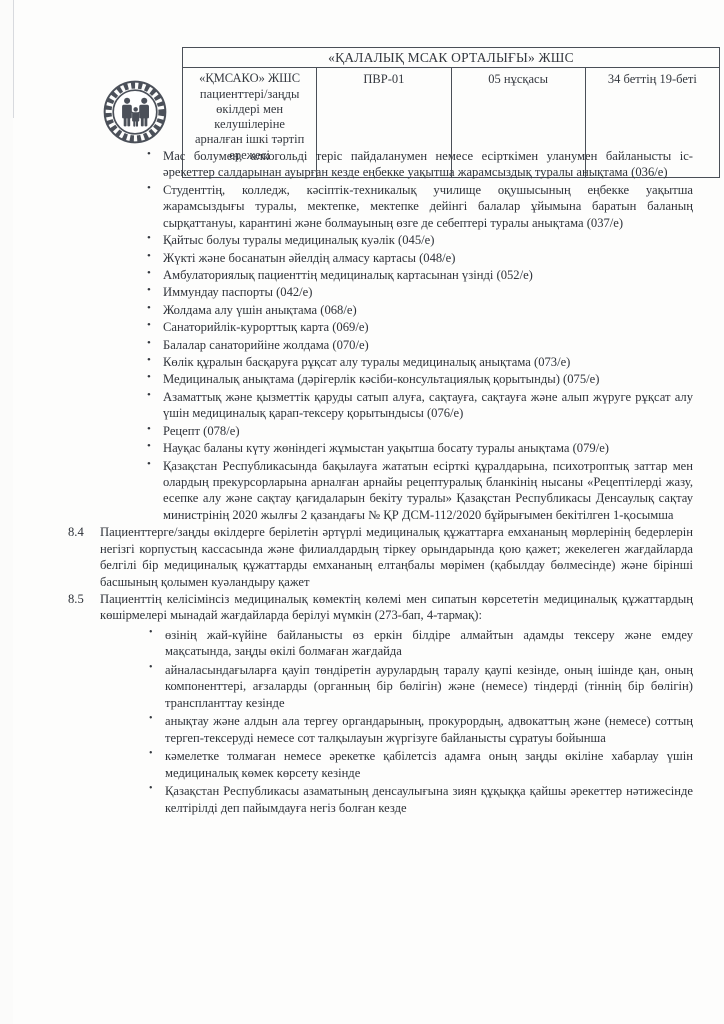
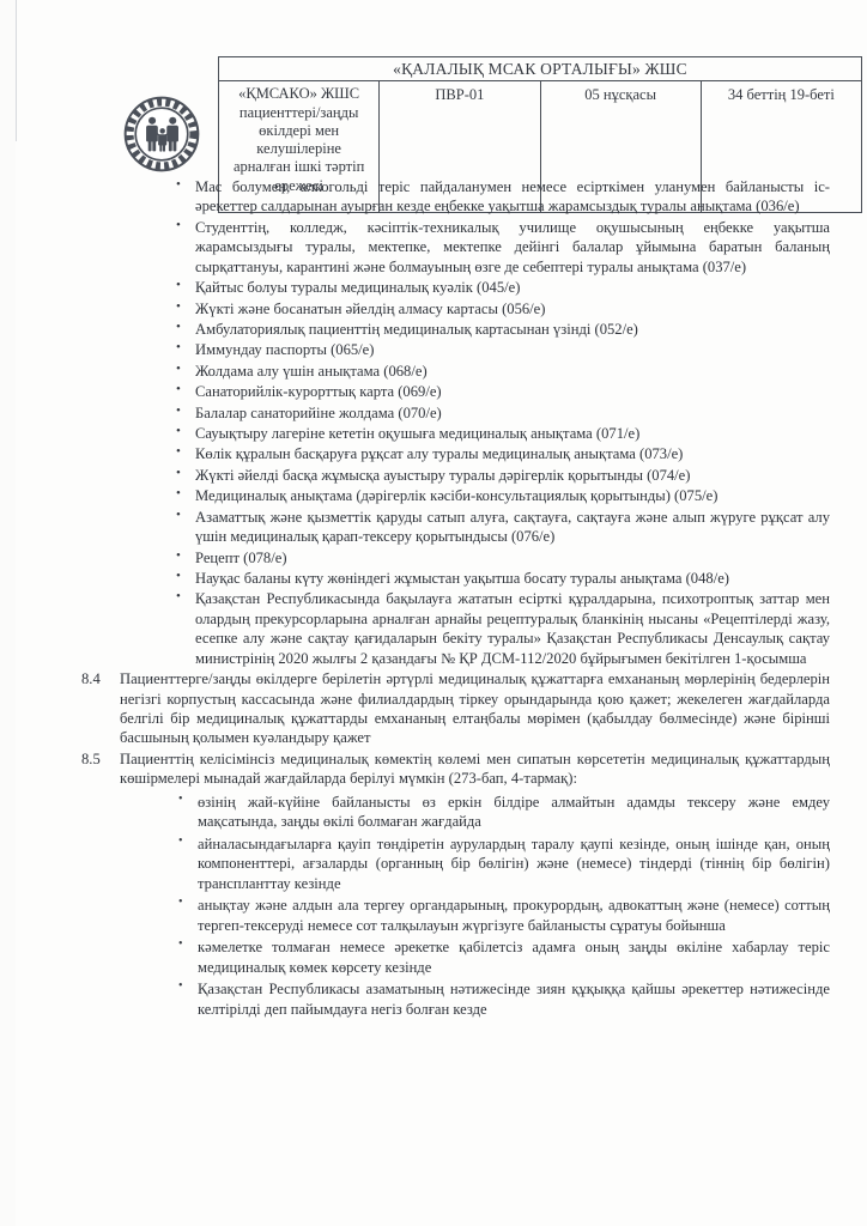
  	«ҚАЛАЛЫҚ МСАК ОРТАЛЫҒЫ» ЖШС
  «ҚМСАКО» ЖШС пациенттері/заңды өкілдері мен келушілеріне арналған ішкі тәртіп ережесі	ПВР-01	05 нұсқасы	34 беттің 19-беті
  Мас болумен, алкогольді теріс пайдаланумен немесе есірткімен уланумен байланысты іс-әрекеттер салдарынан ауырған кезде еңбекке уақытша жарамсыздық туралы анықтама (036/е)
  Студенттің, колледж, кәсіптік-техникалық училище оқушысының еңбекке уақытша жарамсыздығы туралы, мектепке, мектепке дейінгі балалар ұйымына баратын баланың сырқаттануы, карантині және болмауының өзге де себептері туралы анықтама (037/е)
  Қайтыс болуы туралы медициналық куәлік (045/е)
- Жүкті және босанатын әйелдің алмасу картасы (048/е)
+ Жүкті және босанатын әйелдің алмасу картасы (056/е)
  Амбулаториялық пациенттің медициналық картасынан үзінді (052/е)
- Иммундау паспорты (042/е)
+ Иммундау паспорты (065/е)
  Жолдама алу үшін анықтама (068/е)
  Санаторийлік-курорттық карта (069/е)
  Балалар санаторийіне жолдама (070/е)
+ Сауықтыру лагеріне кететін оқушыға медициналық анықтама (071/е)
  Көлік құралын басқаруға рұқсат алу туралы медициналық анықтама (073/е)
+ Жүкті әйелді басқа жұмысқа ауыстыру туралы дәрігерлік қорытынды (074/е)
  Медициналық анықтама (дәрігерлік кәсіби-консультациялық қорытынды) (075/е)
  Азаматтық және қызметтік қаруды сатып алуға, сақтауға, сақтауға және алып жүруге рұқсат алу үшін медициналық қарап-тексеру қорытындысы (076/е)
  Рецепт (078/е)
- Науқас баланы күту жөніндегі жұмыстан уақытша босату туралы анықтама (079/е)
+ Науқас баланы күту жөніндегі жұмыстан уақытша босату туралы анықтама (048/е)
  Қазақстан Республикасында бақылауға жататын есірткі құралдарына, психотроптық заттар мен олардың прекурсорларына арналған арнайы рецептуралық бланкінің нысаны «Рецептілерді жазу, есепке алу және сақтау қағидаларын бекіту туралы» Қазақстан Республикасы Денсаулық сақтау министрінің 2020 жылғы 2 қазандағы № ҚР ДСМ-112/2020 бұйрығымен бекітілген 1-қосымша
  8.4
  Пациенттерге/заңды өкілдерге берілетін әртүрлі медициналық құжаттарға емхананың мөрлерінің бедерлерін негізгі корпустың кассасында және филиалдардың тіркеу орындарында қою қажет; жекелеген жағдайларда белгілі бір медициналық құжаттарды емхананың елтаңбалы мөрімен (қабылдау бөлмесінде) және бірінші басшының қолымен куәландыру қажет
  8.5
  Пациенттің келісімінсіз медициналық көмектің көлемі мен сипатын көрсететін медициналық құжаттардың көшірмелері мынадай жағдайларда берілуі мүмкін (273-бап, 4-тармақ):
  өзінің жай-күйіне байланысты өз еркін білдіре алмайтын адамды тексеру және емдеу мақсатында, заңды өкілі болмаған жағдайда
  айналасындағыларға қауіп төндіретін аурулардың таралу қаупі кезінде, оның ішінде қан, оның компоненттері, ағзаларды (органның бір бөлігін) және (немесе) тіндерді (тіннің бір бөлігін) транспланттау кезінде
  анықтау және алдын ала тергеу органдарының, прокурордың, адвокаттың және (немесе) соттың тергеп-тексеруді немесе сот талқылауын жүргізуге байланысты сұратуы бойынша
- кәмелетке толмаған немесе әрекетке қабілетсіз адамға оның заңды өкіліне хабарлау үшін медициналық көмек көрсету кезінде
+ кәмелетке толмаған немесе әрекетке қабілетсіз адамға оның заңды өкіліне хабарлау теріс медициналық көмек көрсету кезінде
- Қазақстан Республикасы азаматының денсаулығына зиян құқыққа қайшы әрекеттер нәтижесінде келтірілді деп пайымдауға негіз болған кезде
+ Қазақстан Республикасы азаматының нәтижесінде зиян құқыққа қайшы әрекеттер нәтижесінде келтірілді деп пайымдауға негіз болған кезде
